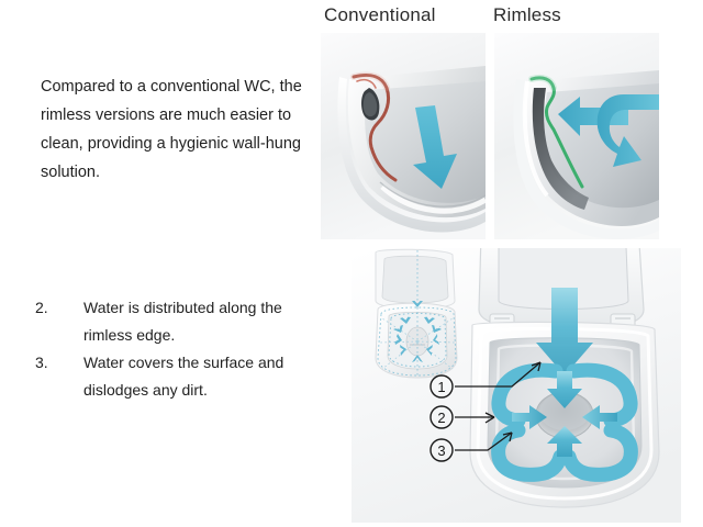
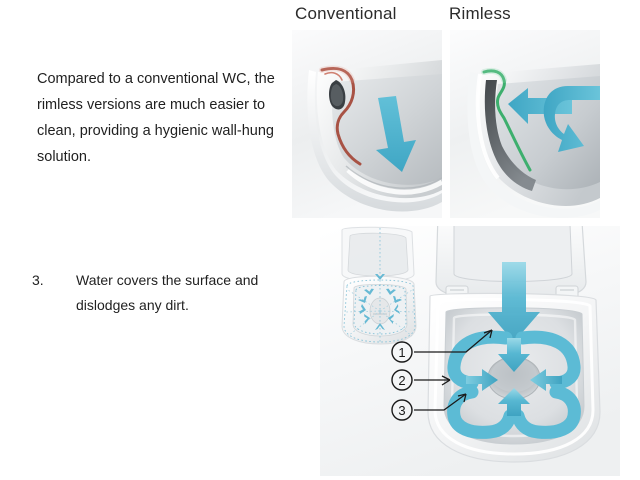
  Conventional
  Rimless
  Compared to a conventional WC, the rimless versions are much easier to clean, providing a hygienic wall-hung solution.
- 2.
- Water is distributed along the rimless edge.
  3.
  Water covers the surface and dislodges any dirt.
  1
  2
  3
